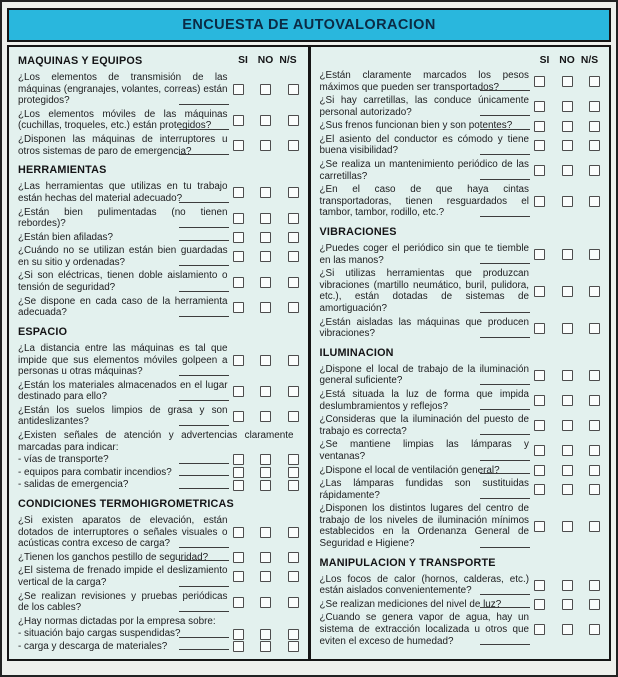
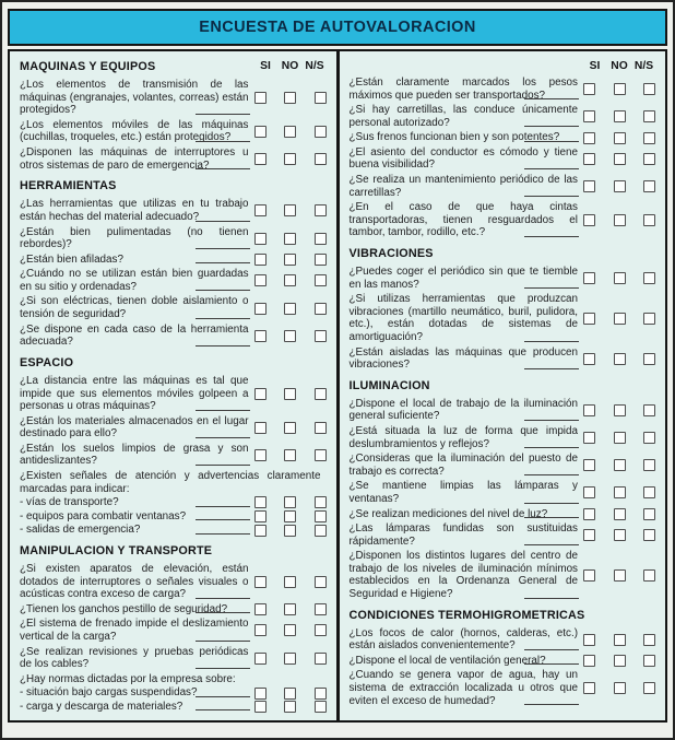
  ENCUESTA DE AUTOVALORACION
  MAQUINAS Y EQUIPOS
  SI
  NO
  N/S
  ¿Los elementos de transmisión de las máquinas (engranajes, volantes, correas) están protegidos?
  ¿Los elementos móviles de las máquinas (cuchillas, troqueles, etc.) están protegidos?
  ¿Disponen las máquinas de interruptores u otros sistemas de paro de emergencia?
  HERRAMIENTAS
  ¿Las herramientas que utilizas en tu trabajo están hechas del material adecuado?
  ¿Están bien pulimentadas (no tienen rebordes)?
  ¿Están bien afiladas?
  ¿Cuándo no se utilizan están bien guardadas en su sitio y ordenadas?
  ¿Si son eléctricas, tienen doble aislamiento o tensión de seguridad?
  ¿Se dispone en cada caso de la herramienta adecuada?
  ESPACIO
  ¿La distancia entre las máquinas es tal que impide que sus elementos móviles golpeen a personas u otras máquinas?
  ¿Están los materiales almacenados en el lugar destinado para ello?
  ¿Están los suelos limpios de grasa y son antideslizantes?
  ¿Existen señales de atención y advertencias claramente marcadas para indicar:
  - vías de transporte?
- - equipos para combatir incendios?
+ - equipos para combatir ventanas?
  - salidas de emergencia?
- CONDICIONES TERMOHIGROMETRICAS
+ MANIPULACION Y TRANSPORTE
  ¿Si existen aparatos de elevación, están dotados de interruptores o señales visuales o acústicas contra exceso de carga?
  ¿Tienen los ganchos pestillo de seguridad?
  ¿El sistema de frenado impide el deslizamiento vertical de la carga?
  ¿Se realizan revisiones y pruebas periódicas de los cables?
  ¿Hay normas dictadas por la empresa sobre:
  - situación bajo cargas suspendidas?
  - carga y descarga de materiales?
  SI
  NO
  N/S
  ¿Están claramente marcados los pesos máximos que pueden ser transportados?
  ¿Si hay carretillas, las conduce únicamente personal autorizado?
  ¿Sus frenos funcionan bien y son potentes?
  ¿El asiento del conductor es cómodo y tiene buena visibilidad?
  ¿Se realiza un mantenimiento periódico de las carretillas?
  ¿En el caso de que haya cintas transportadoras, tienen resguardados el tambor, tambor, rodillo, etc.?
  VIBRACIONES
  ¿Puedes coger el periódico sin que te tiemble en las manos?
  ¿Si utilizas herramientas que produzcan vibraciones (martillo neumático, buril, pulidora, etc.), están dotadas de sistemas de amortiguación?
  ¿Están aisladas las máquinas que producen vibraciones?
  ILUMINACION
  ¿Dispone el local de trabajo de la iluminación general suficiente?
  ¿Está situada la luz de forma que impida deslumbramientos y reflejos?
  ¿Consideras que la iluminación del puesto de trabajo es correcta?
  ¿Se mantiene limpias las lámparas y ventanas?
- ¿Dispone el local de ventilación general?
+ ¿Se realizan mediciones del nivel de luz?
  ¿Las lámparas fundidas son sustituidas rápidamente?
  ¿Disponen los distintos lugares del centro de trabajo de los niveles de iluminación mínimos establecidos en la Ordenanza General de Seguridad e Higiene?
- MANIPULACION Y TRANSPORTE
+ CONDICIONES TERMOHIGROMETRICAS
  ¿Los focos de calor (hornos, calderas, etc.) están aislados convenientemente?
- ¿Se realizan mediciones del nivel de luz?
+ ¿Dispone el local de ventilación general?
  ¿Cuando se genera vapor de agua, hay un sistema de extracción localizada u otros que eviten el exceso de humedad?
